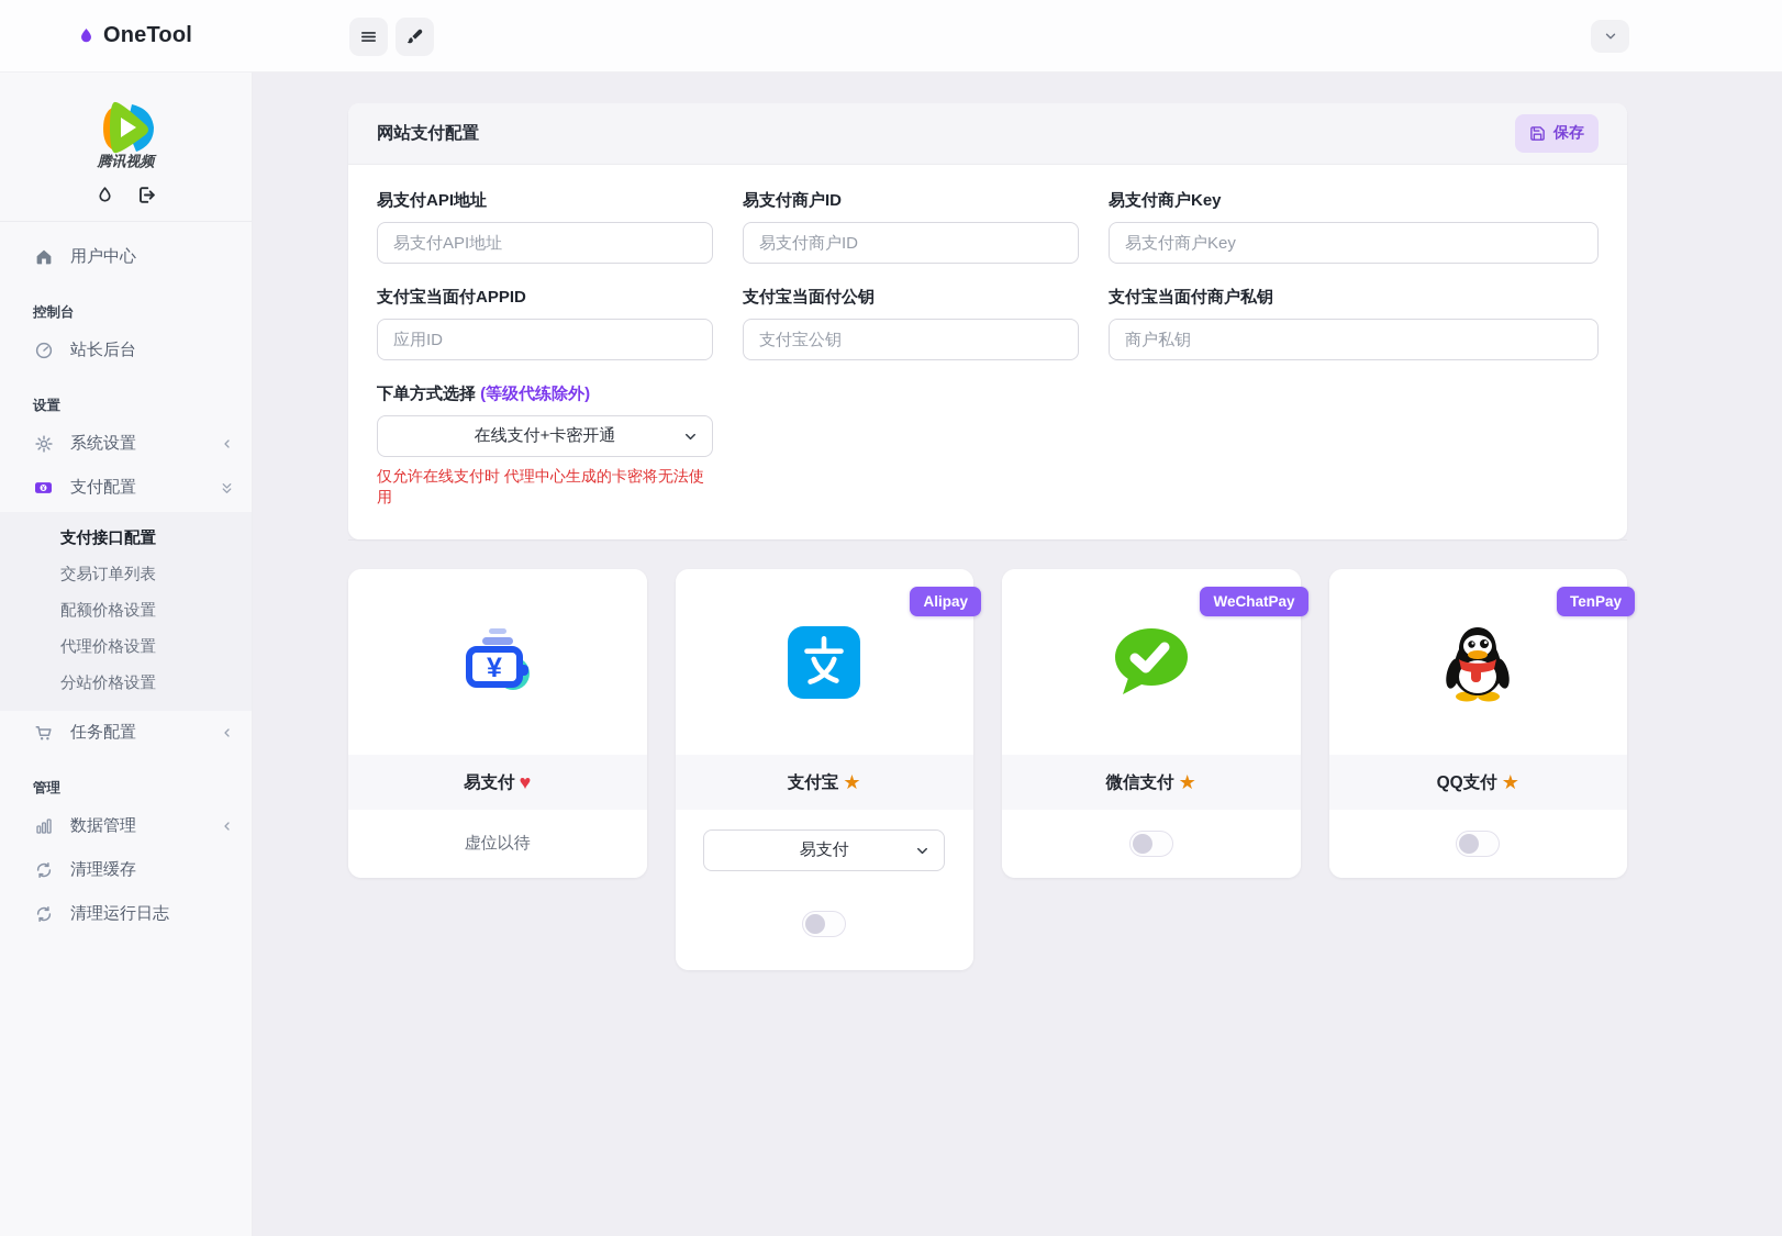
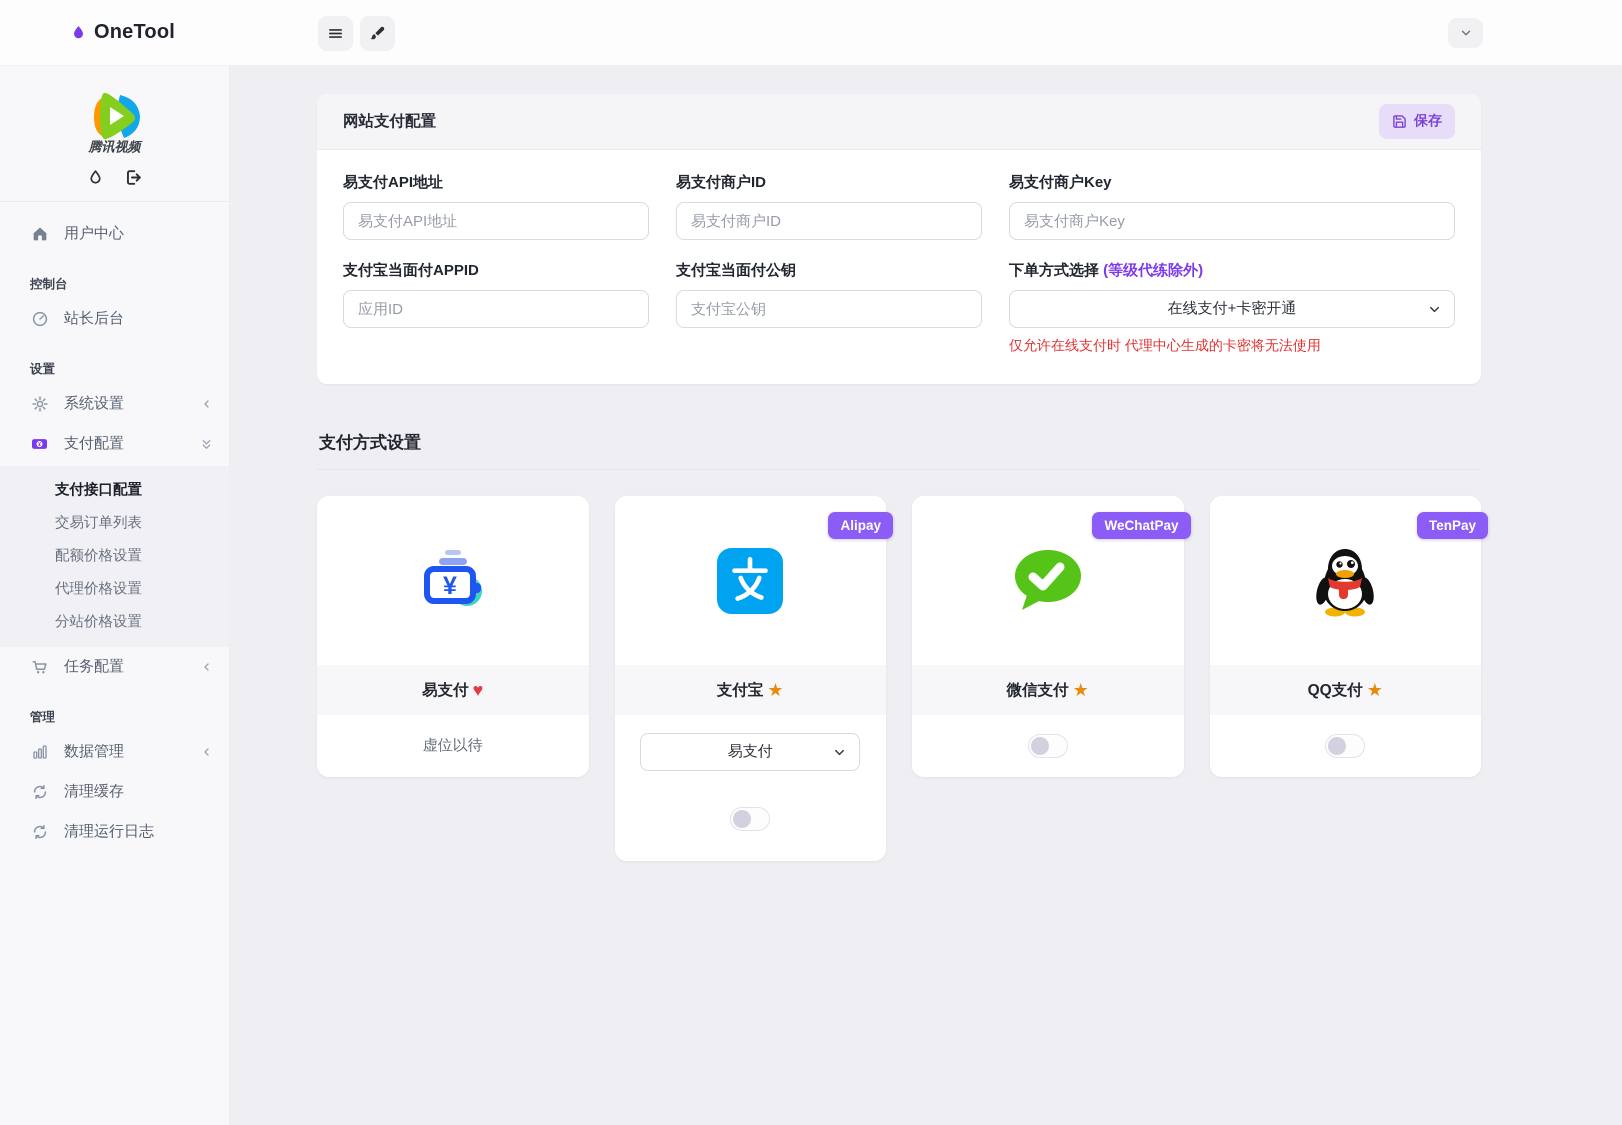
  OneTool
  腾讯视频
  用户中心
  控制台
  站长后台
  设置
  系统设置
  支付配置
  支付接口配置
  交易订单列表
  配额价格设置
  代理价格设置
  分站价格设置
  任务配置
  管理
  数据管理
  清理缓存
  清理运行日志
  网站支付配置
  保存
  易支付API地址
  易支付API地址
  易支付商户ID
  易支付商户ID
  易支付商户Key
  易支付商户Key
  支付宝当面付APPID
  应用ID
  支付宝当面付公钥
  支付宝公钥
- 支付宝当面付商户私钥
- 商户私钥
  下单方式选择 (等级代练除外)
  在线支付+卡密开通
  仅允许在线支付时 代理中心生成的卡密将无法使用
+ 支付方式设置
  ¥
  易支付
  ♥
  虚位以待
  Alipay
  支付宝
  ★
  易支付
  WeChatPay
  微信支付
  ★
  TenPay
  QQ支付
  ★
